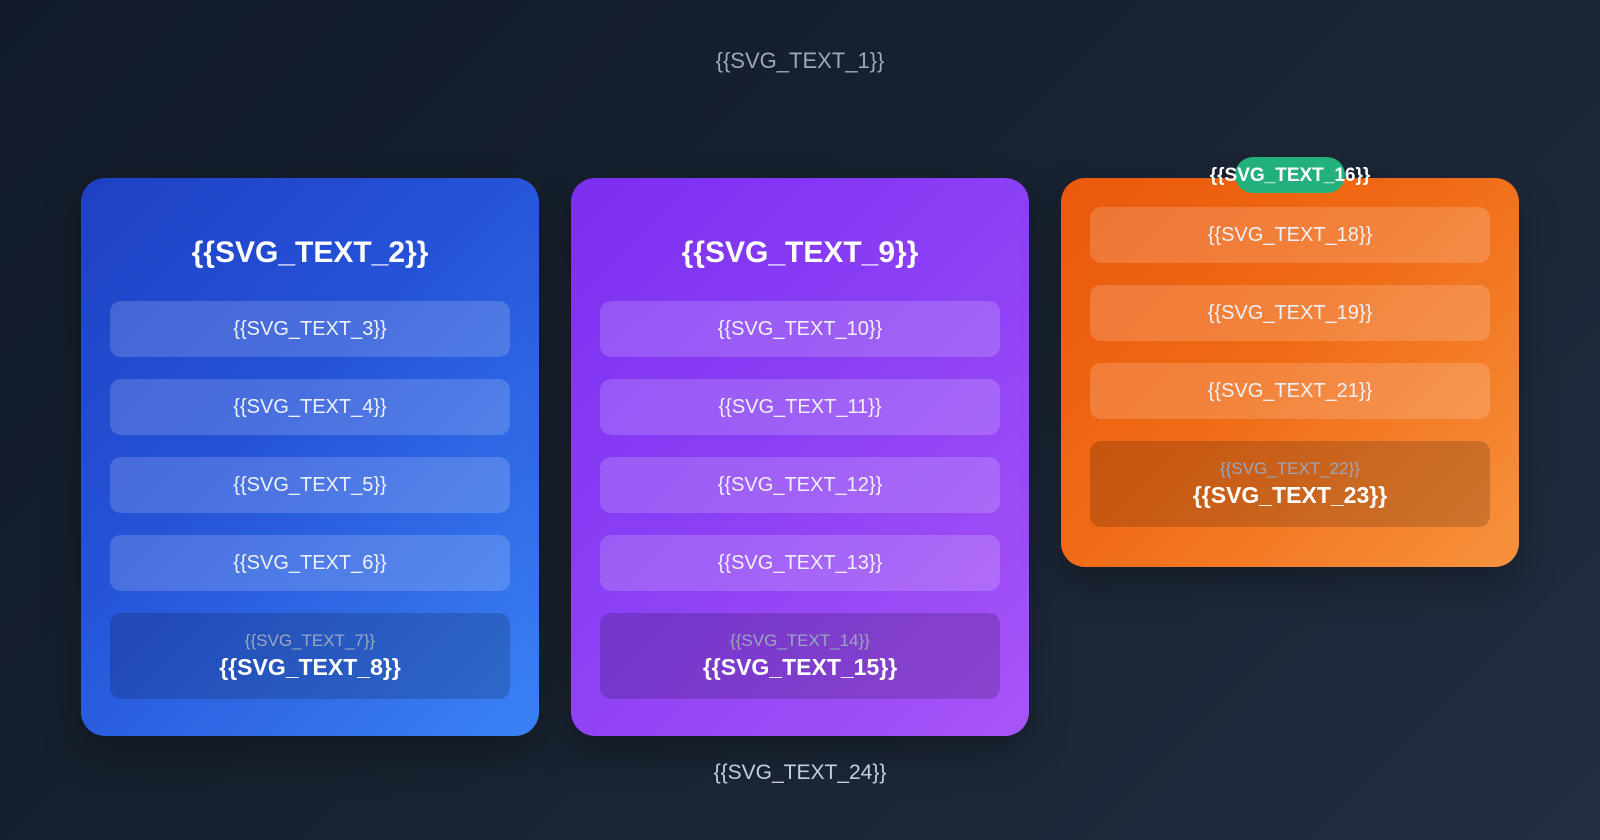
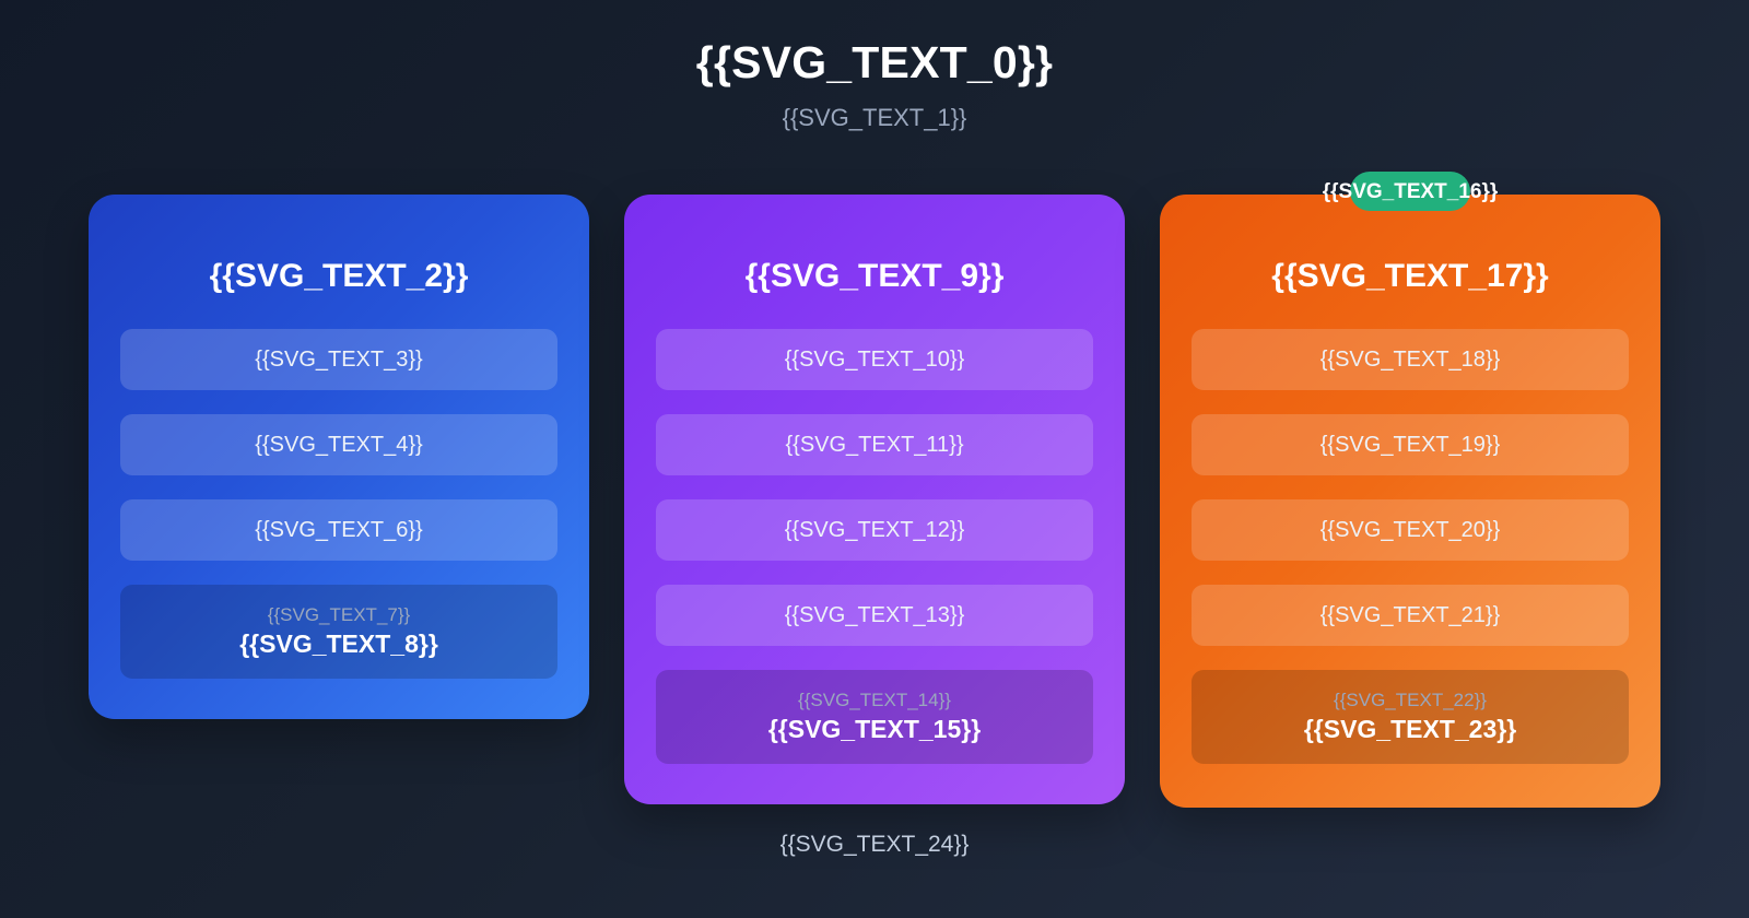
+ {{SVG_TEXT_0}}
  {{SVG_TEXT_1}}
  {{SVG_TEXT_2}}
  {{SVG_TEXT_3}}
  {{SVG_TEXT_4}}
- {{SVG_TEXT_5}}
  {{SVG_TEXT_6}}
  {{SVG_TEXT_7}}
  {{SVG_TEXT_8}}
  {{SVG_TEXT_9}}
  {{SVG_TEXT_10}}
  {{SVG_TEXT_11}}
  {{SVG_TEXT_12}}
  {{SVG_TEXT_13}}
  {{SVG_TEXT_14}}
  {{SVG_TEXT_15}}
  {{SVG_TEXT_16}}
+ {{SVG_TEXT_17}}
  {{SVG_TEXT_18}}
  {{SVG_TEXT_19}}
+ {{SVG_TEXT_20}}
  {{SVG_TEXT_21}}
  {{SVG_TEXT_22}}
  {{SVG_TEXT_23}}
  {{SVG_TEXT_24}}
